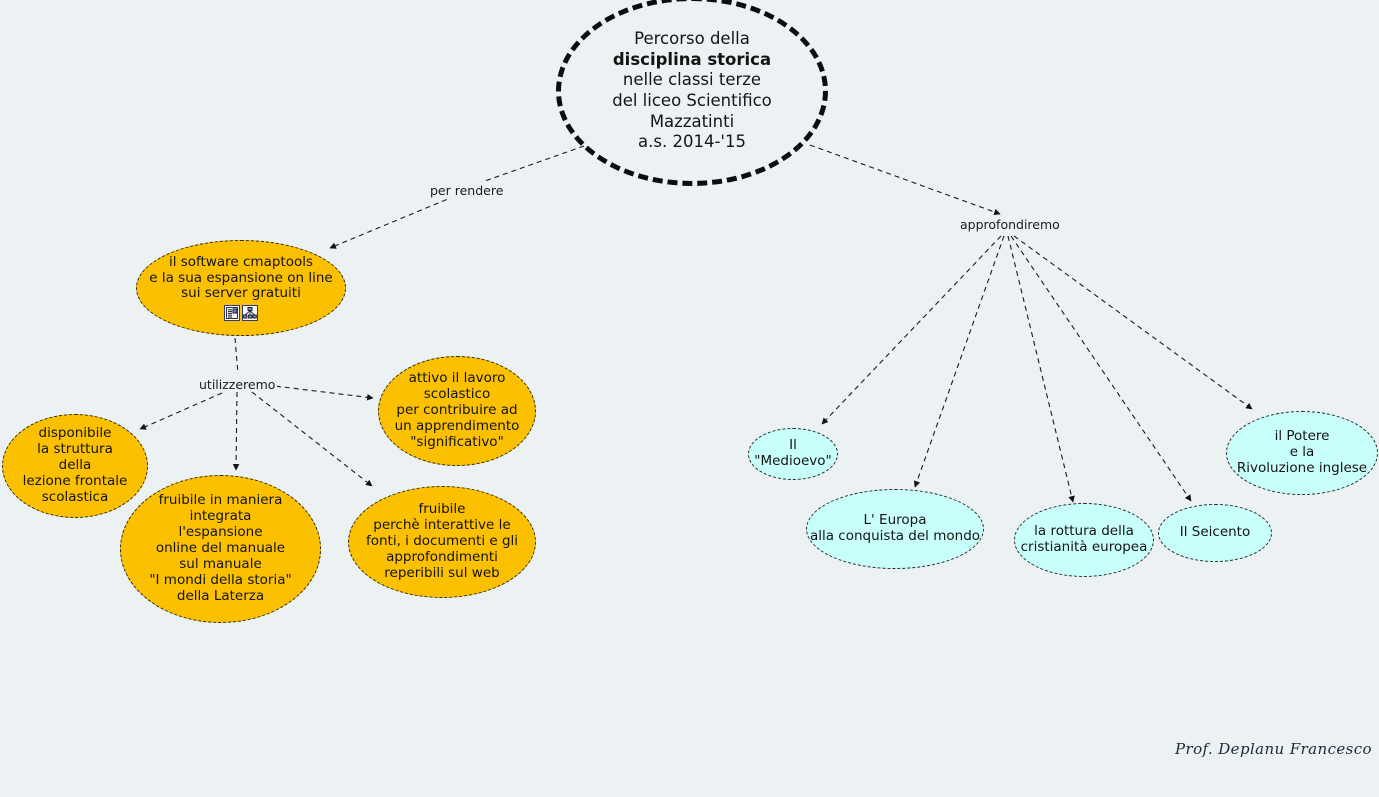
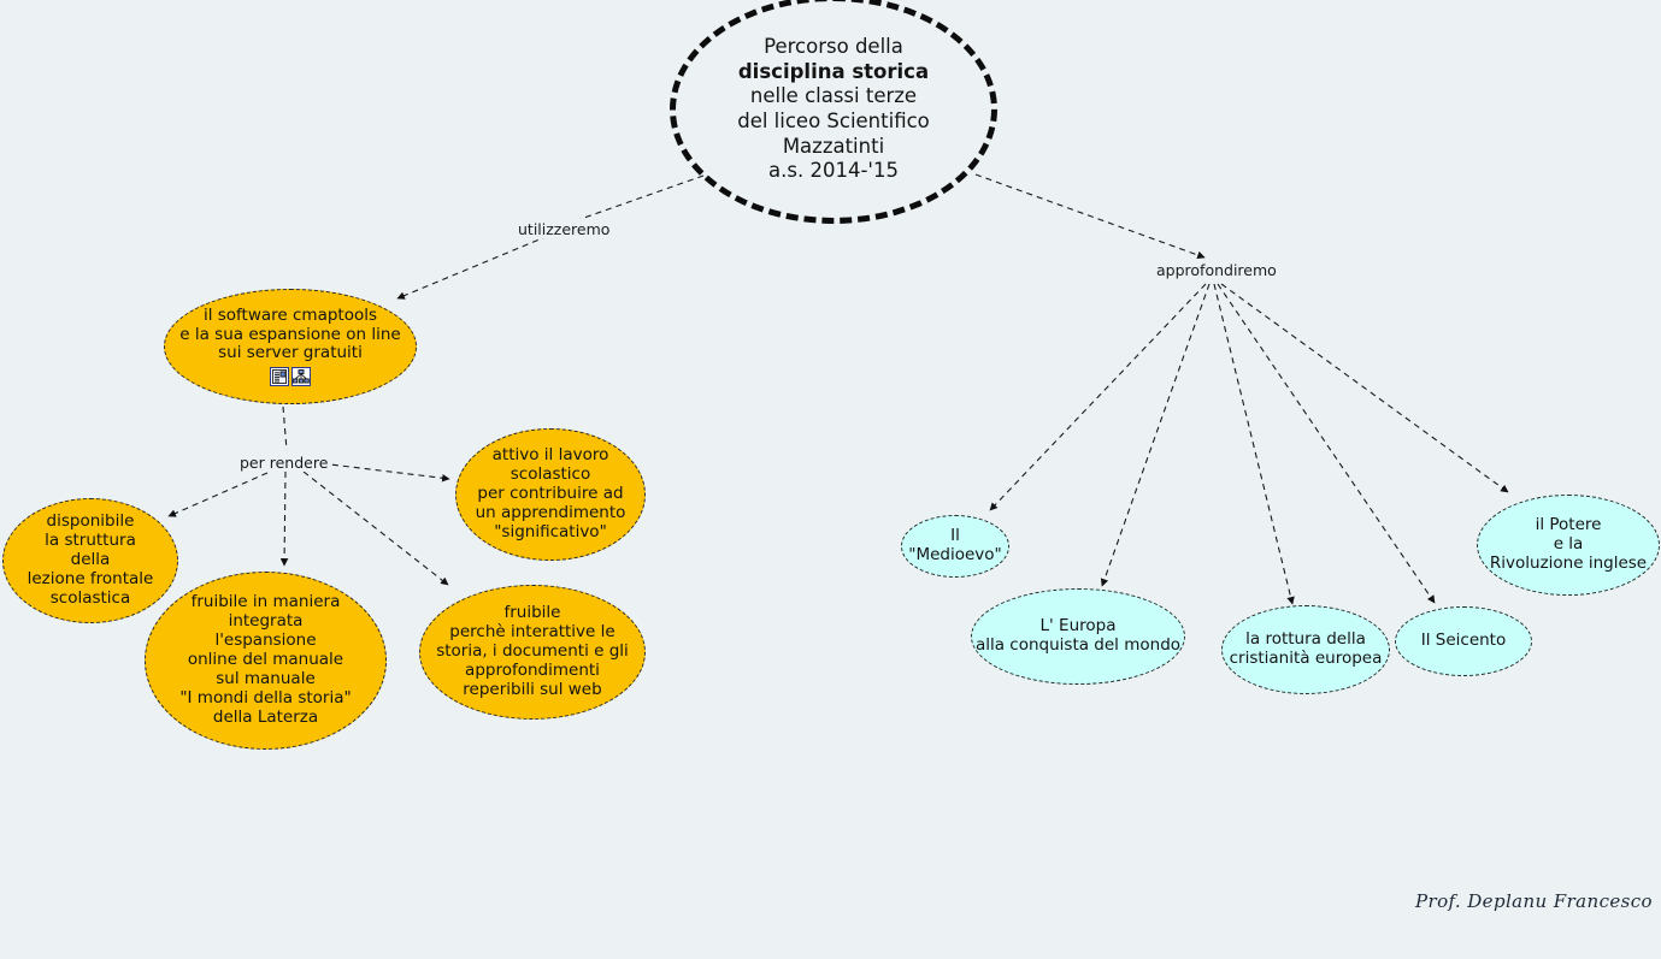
  Percorso della
  disciplina storica
  nelle classi terze
  del liceo Scientifico
  Mazzatinti
  a.s. 2014-'15
  il software cmaptools
  e la sua espansione on line
  sui server gratuiti
  disponibile
  la struttura
  della
  lezione frontale
  scolastica
  attivo il lavoro
  scolastico
  per contribuire ad
  un apprendimento
  "significativo"
  fruibile in maniera
  integrata
  l'espansione
  online del manuale
  sul manuale
  "I mondi della storia"
  della Laterza
  fruibile
  perchè interattive le
- fonti, i documenti e gli
+ storia, i documenti e gli
  approfondimenti
  reperibili sul web
  Il
  "Medioevo"
  L' Europa
  alla conquista del mondo
  la rottura della
  cristianità europea
  Il Seicento
  il Potere
  e la
  Rivoluzione inglese
- per rendere
+ utilizzeremo
  approfondiremo
- utilizzeremo
+ per rendere
  Prof. Deplanu Francesco
